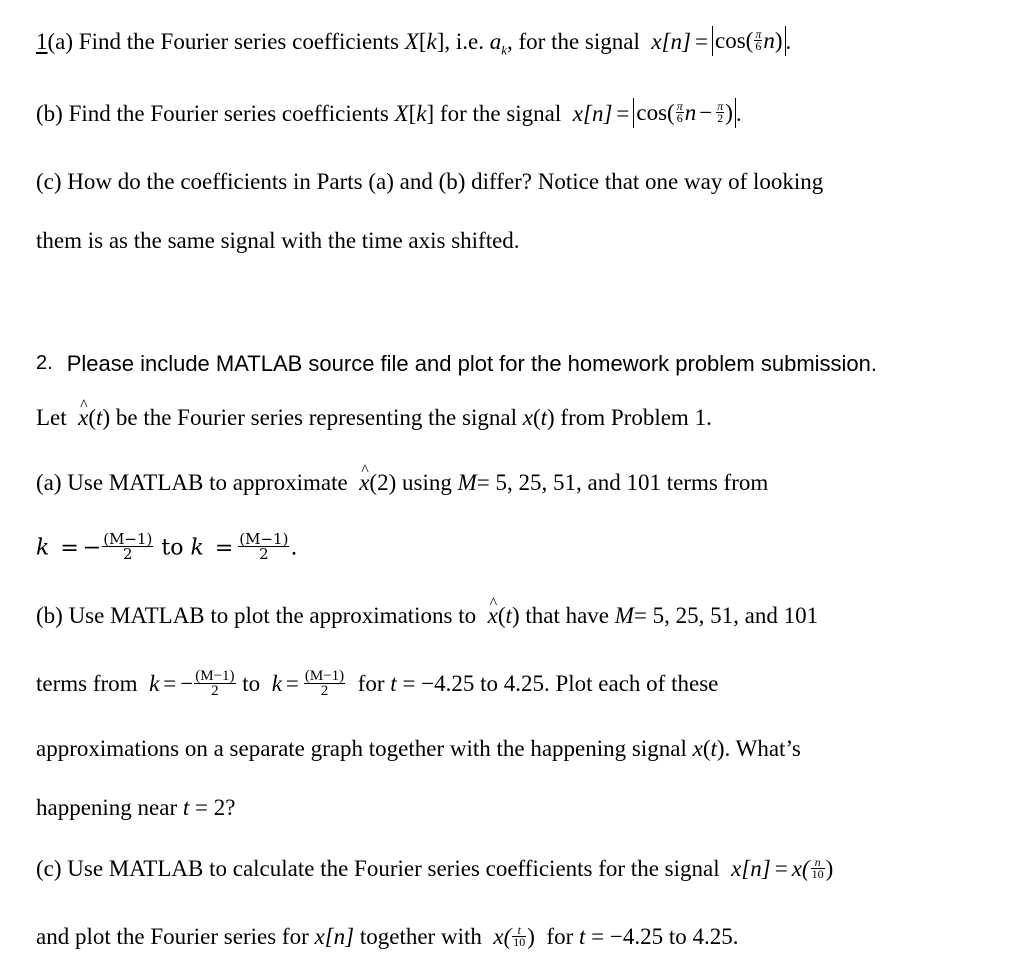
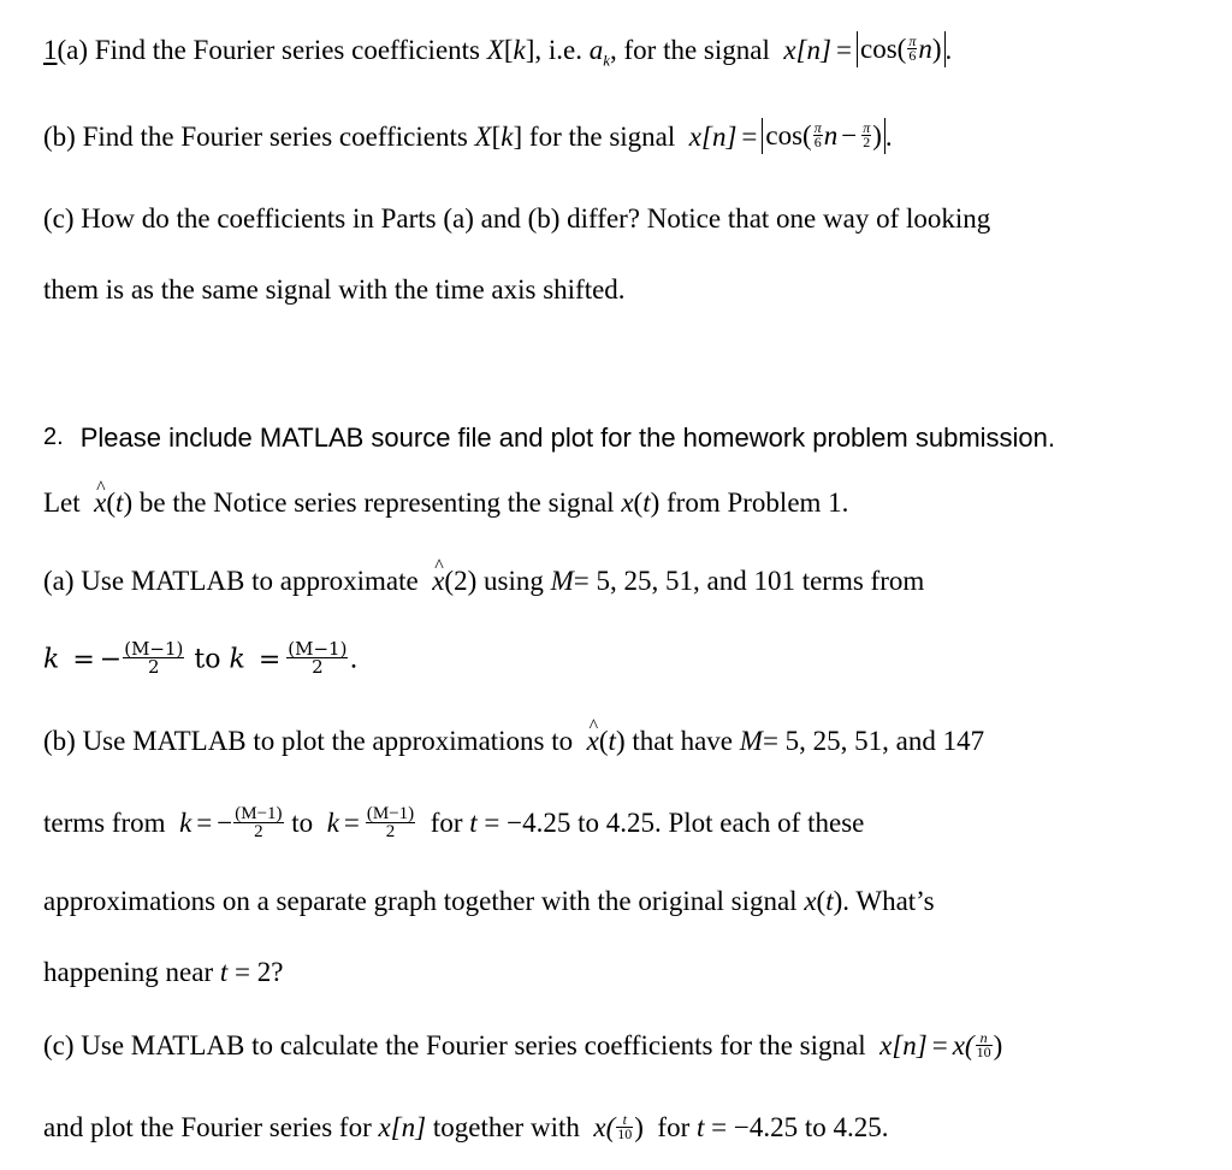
  1(a) Find the Fourier series coefficients X[k], i.e. ak, for the signal x[n] = cos(
  π
  6
  n).
  (b) Find the Fourier series coefficients X[k] for the signal x[n] = cos(
  π
  6
  n−
  π
  2
  ).
  (c) How do the coefficients in Parts (a) and (b) differ? Notice that one way of looking
  them is as the same signal with the time axis shifted.
  2. Please include MATLAB source file and plot for the homework problem submission.
- Let x(t) be the Fourier series representing the signal x(t) from Problem 1.
+ Let x(t) be the Notice series representing the signal x(t) from Problem 1.
  (a) Use MATLAB to approximate x(2) using M= 5, 25, 51, and 101 terms from
  k = −
  (M−1)
  2
  to k =
  (M−1)
  2
  .
- (b) Use MATLAB to plot the approximations to x(t) that have M= 5, 25, 51, and 101
+ (b) Use MATLAB to plot the approximations to x(t) that have M= 5, 25, 51, and 147
  terms from k = −
  (M−1)
  2
  to k =
  (M−1)
  2
  for t = −4.25 to 4.25. Plot each of these
- approximations on a separate graph together with the happening signal x(t). What’s
+ approximations on a separate graph together with the original signal x(t). What’s
  happening near t = 2?
  (c) Use MATLAB to calculate the Fourier series coefficients for the signal x[n] = x(
  n
  10
  )
  and plot the Fourier series for x[n] together with x(
  t
  10
  ) for t = −4.25 to 4.25.
